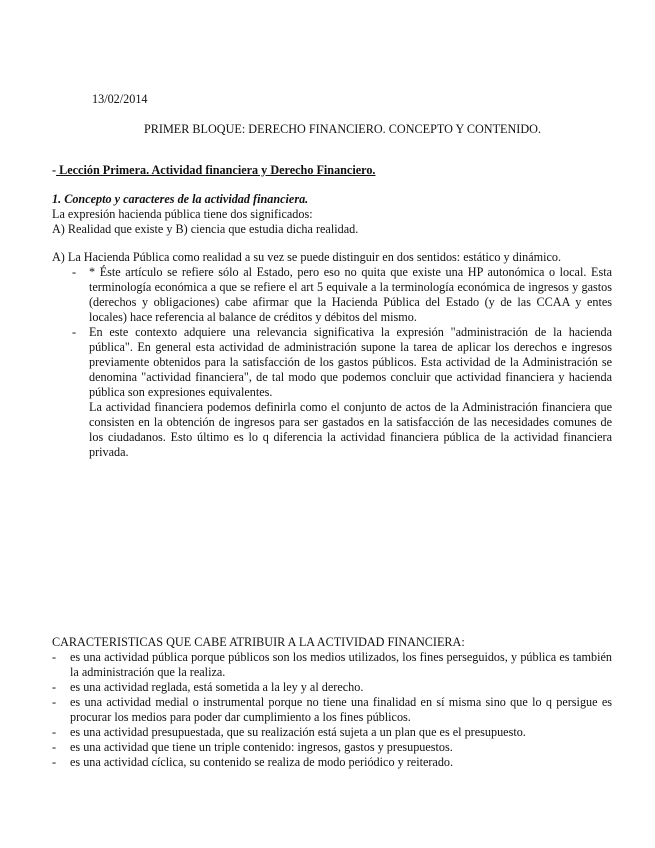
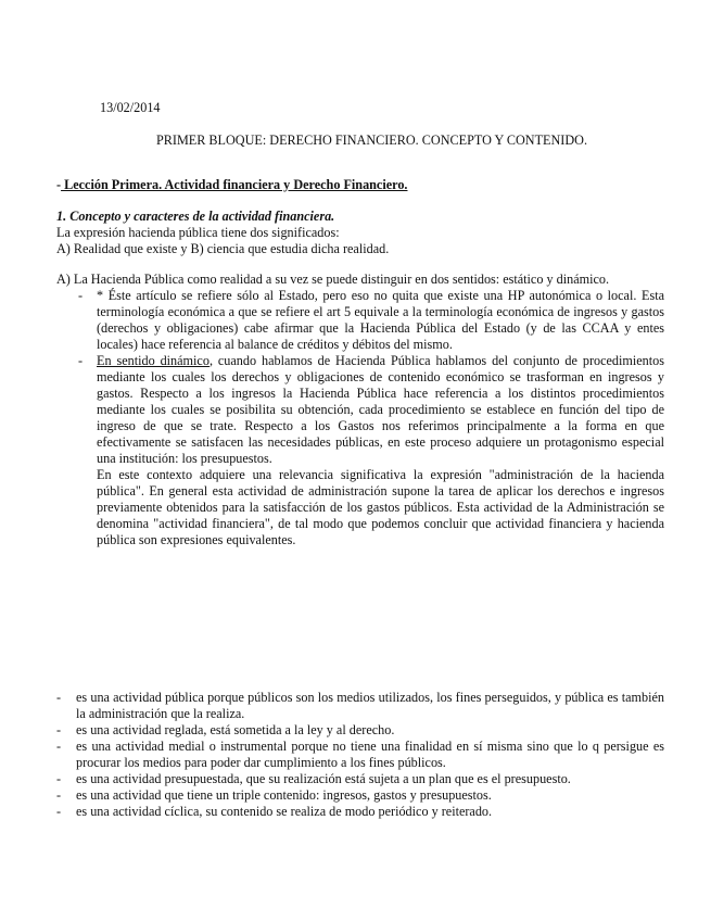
  13/02/2014
  PRIMER BLOQUE: DERECHO FINANCIERO. CONCEPTO Y CONTENIDO.
  - Lección Primera. Actividad financiera y Derecho Financiero.
  1. Concepto y caracteres de la actividad financiera.
  La expresión hacienda pública tiene dos significados:
  A) Realidad que existe y B) ciencia que estudia dicha realidad.
  A) La Hacienda Pública como realidad a su vez se puede distinguir en dos sentidos: estático y dinámico.
  -
  * Éste artículo se refiere sólo al Estado, pero eso no quita que existe una HP autonómica o local. Esta terminología económica a que se refiere el art 5 equivale a la terminología económica de ingresos y gastos (derechos y obligaciones) cabe afirmar que la Hacienda Pública del Estado (y de las CCAA y entes locales) hace referencia al balance de créditos y débitos del mismo.
  -
+ En sentido dinámico, cuando hablamos de Hacienda Pública hablamos del conjunto de procedimientos mediante los cuales los derechos y obligaciones de contenido económico se trasforman en ingresos y gastos. Respecto a los ingresos la Hacienda Pública hace referencia a los distintos procedimientos mediante los cuales se posibilita su obtención, cada procedimiento se establece en función del tipo de ingreso de que se trate. Respecto a los Gastos nos referimos principalmente a la forma en que efectivamente se satisfacen las necesidades públicas, en este proceso adquiere un protagonismo especial una institución: los presupuestos.
  En este contexto adquiere una relevancia significativa la expresión "administración de la hacienda pública". En general esta actividad de administración supone la tarea de aplicar los derechos e ingresos previamente obtenidos para la satisfacción de los gastos públicos. Esta actividad de la Administración se denomina "actividad financiera", de tal modo que podemos concluir que actividad financiera y hacienda pública son expresiones equivalentes.
- La actividad financiera podemos definirla como el conjunto de actos de la Administración financiera que consisten en la obtención de ingresos para ser gastados en la satisfacción de las necesidades comunes de los ciudadanos. Esto último es lo q diferencia la actividad financiera pública de la actividad financiera privada.
- CARACTERISTICAS QUE CABE ATRIBUIR A LA ACTIVIDAD FINANCIERA:
  -
  es una actividad pública porque públicos son los medios utilizados, los fines perseguidos, y pública es también la administración que la realiza.
  -
  es una actividad reglada, está sometida a la ley y al derecho.
  -
  es una actividad medial o instrumental porque no tiene una finalidad en sí misma sino que lo q persigue es procurar los medios para poder dar cumplimiento a los fines públicos.
  -
  es una actividad presupuestada, que su realización está sujeta a un plan que es el presupuesto.
  -
  es una actividad que tiene un triple contenido: ingresos, gastos y presupuestos.
  -
  es una actividad cíclica, su contenido se realiza de modo periódico y reiterado.
